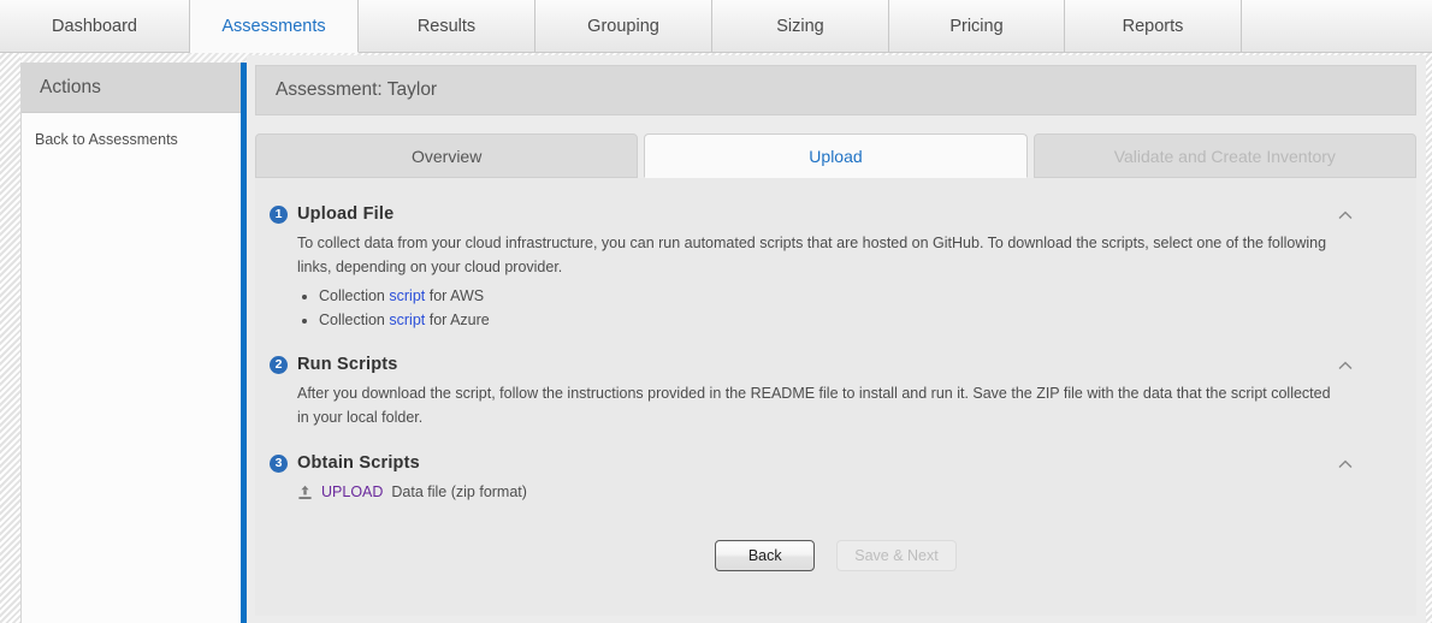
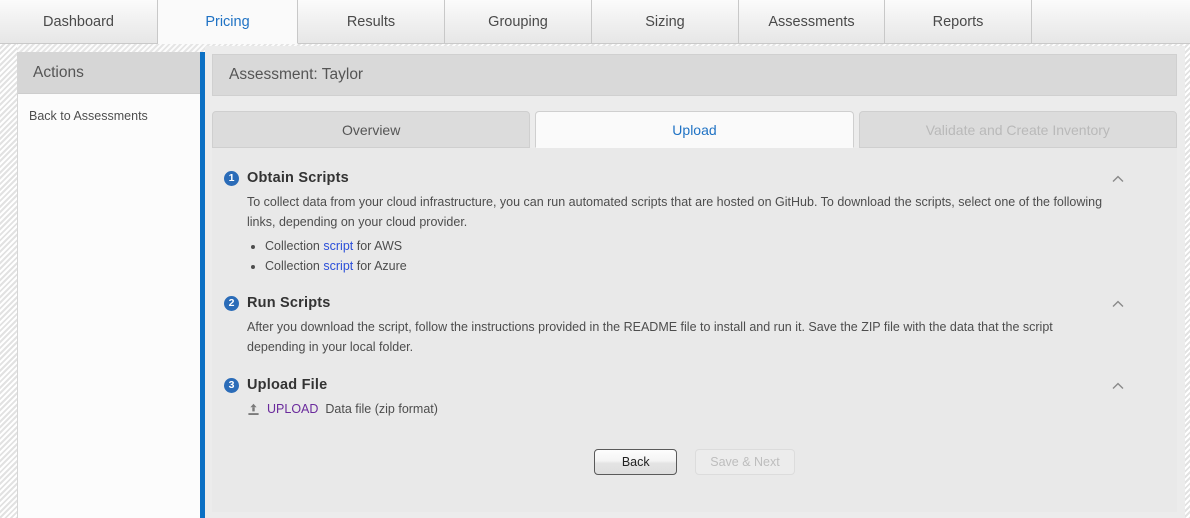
  Dashboard
- Assessments
+ Pricing
  Results
  Grouping
  Sizing
- Pricing
+ Assessments
  Reports
  Actions
  Back to Assessments
  Assessment: Taylor
  Overview
  Upload
  Validate and Create Inventory
  1
- Upload File
+ Obtain Scripts
  To collect data from your cloud infrastructure, you can run automated scripts that are hosted on GitHub. To download the scripts, select one of the following links, depending on your cloud provider.
  Collection script for AWS
  Collection script for Azure
  2
  Run Scripts
- After you download the script, follow the instructions provided in the README file to install and run it. Save the ZIP file with the data that the script collected in your local folder.
+ After you download the script, follow the instructions provided in the README file to install and run it. Save the ZIP file with the data that the script depending in your local folder.
  3
- Obtain Scripts
+ Upload File
  UPLOAD
  Data file (zip format)
  Back
  Save & Next
